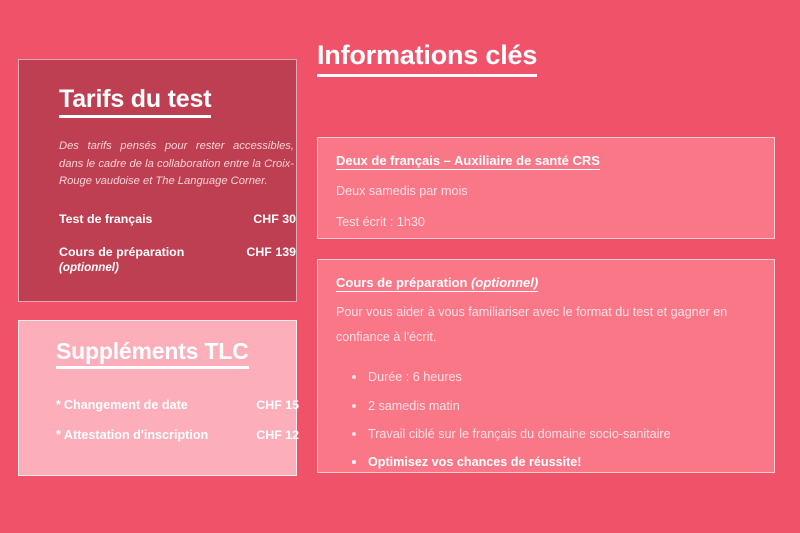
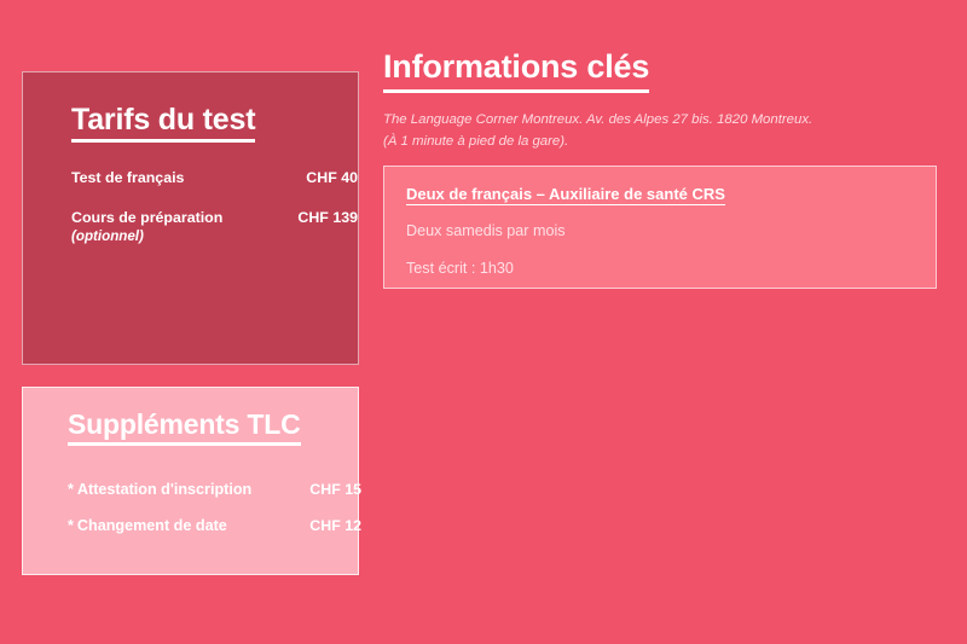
  Tarifs du test
- Des tarifs pensés pour rester accessibles, dans le cadre de la collaboration entre la Croix-Rouge vaudoise et The Language Corner.
  Test de français
- CHF 30
+ CHF 40
  Cours de préparation
  (optionnel)
  CHF 139
  Suppléments TLC
  *
- Changement de date
+ Attestation d'inscription
  CHF 15
  *
- Attestation d'inscription
+ Changement de date
  CHF 12
  Informations clés
+ The Language Corner Montreux. Av. des Alpes 27 bis. 1820 Montreux.
+ (À 1 minute à pied de la gare).
  Deux de français – Auxiliaire de santé CRS
  Deux samedis par mois
  Test écrit : 1h30
- Cours de préparation (optionnel)
- Pour vous aider à vous familiariser avec le format du test et gagner en confiance à l'écrit.
- Durée : 6 heures
- 2 samedis matin
- Travail ciblé sur le français du domaine socio-sanitaire
- Optimisez vos chances de réussite!
